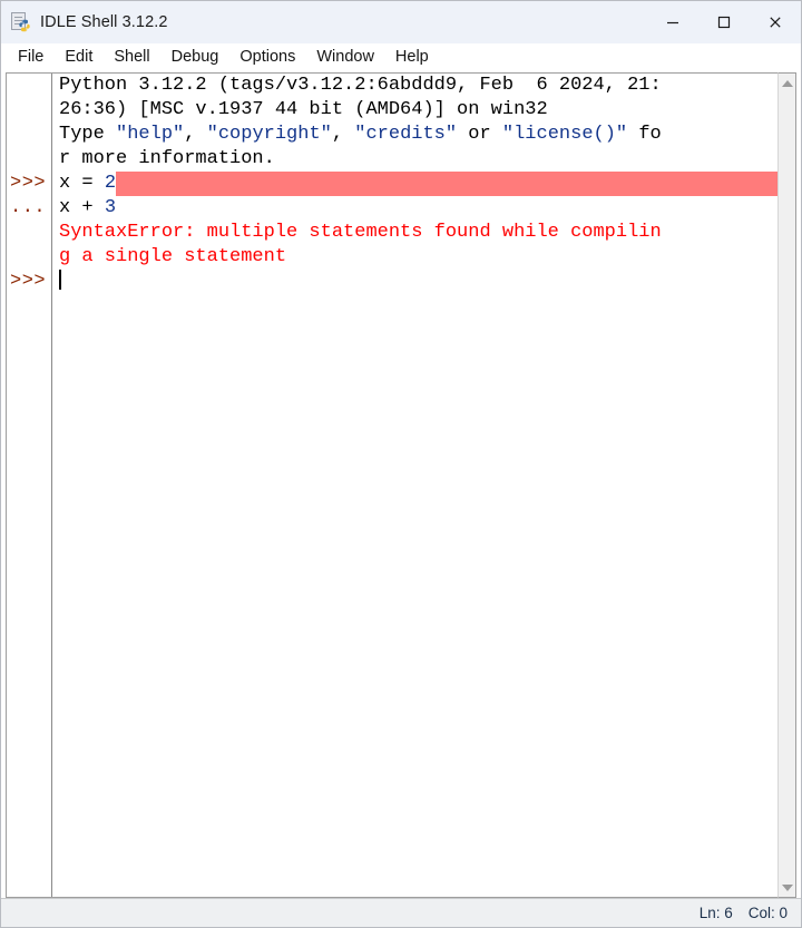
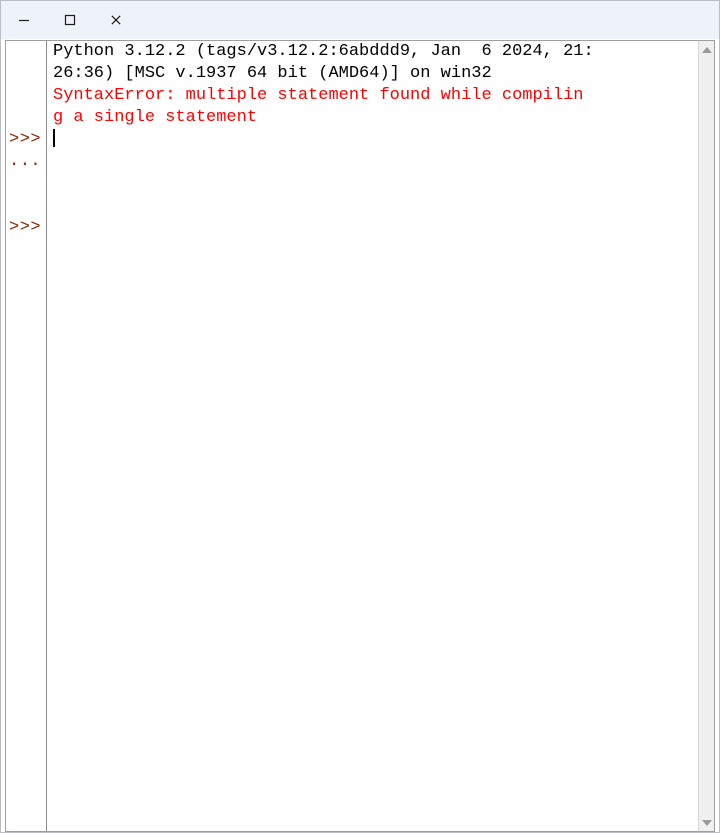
- IDLE Shell 3.12.2
- File
- Edit
- Shell
- Debug
- Options
- Window
- Help
  >>>
  ...
  >>>
- Python 3.12.2 (tags/v3.12.2:6abddd9, Feb 6 2024, 21:
+ Python 3.12.2 (tags/v3.12.2:6abddd9, Jan 6 2024, 21:
- 26:36) [MSC v.1937 44 bit (AMD64)] on win32
+ 26:36) [MSC v.1937 64 bit (AMD64)] on win32
- Type "help", "copyright", "credits" or "license()" fo
- r more information.
- x = 2
- x + 3
- SyntaxError: multiple statements found while compilin
+ SyntaxError: multiple statement found while compilin
  g a single statement
- Ln: 6
- Col: 0
